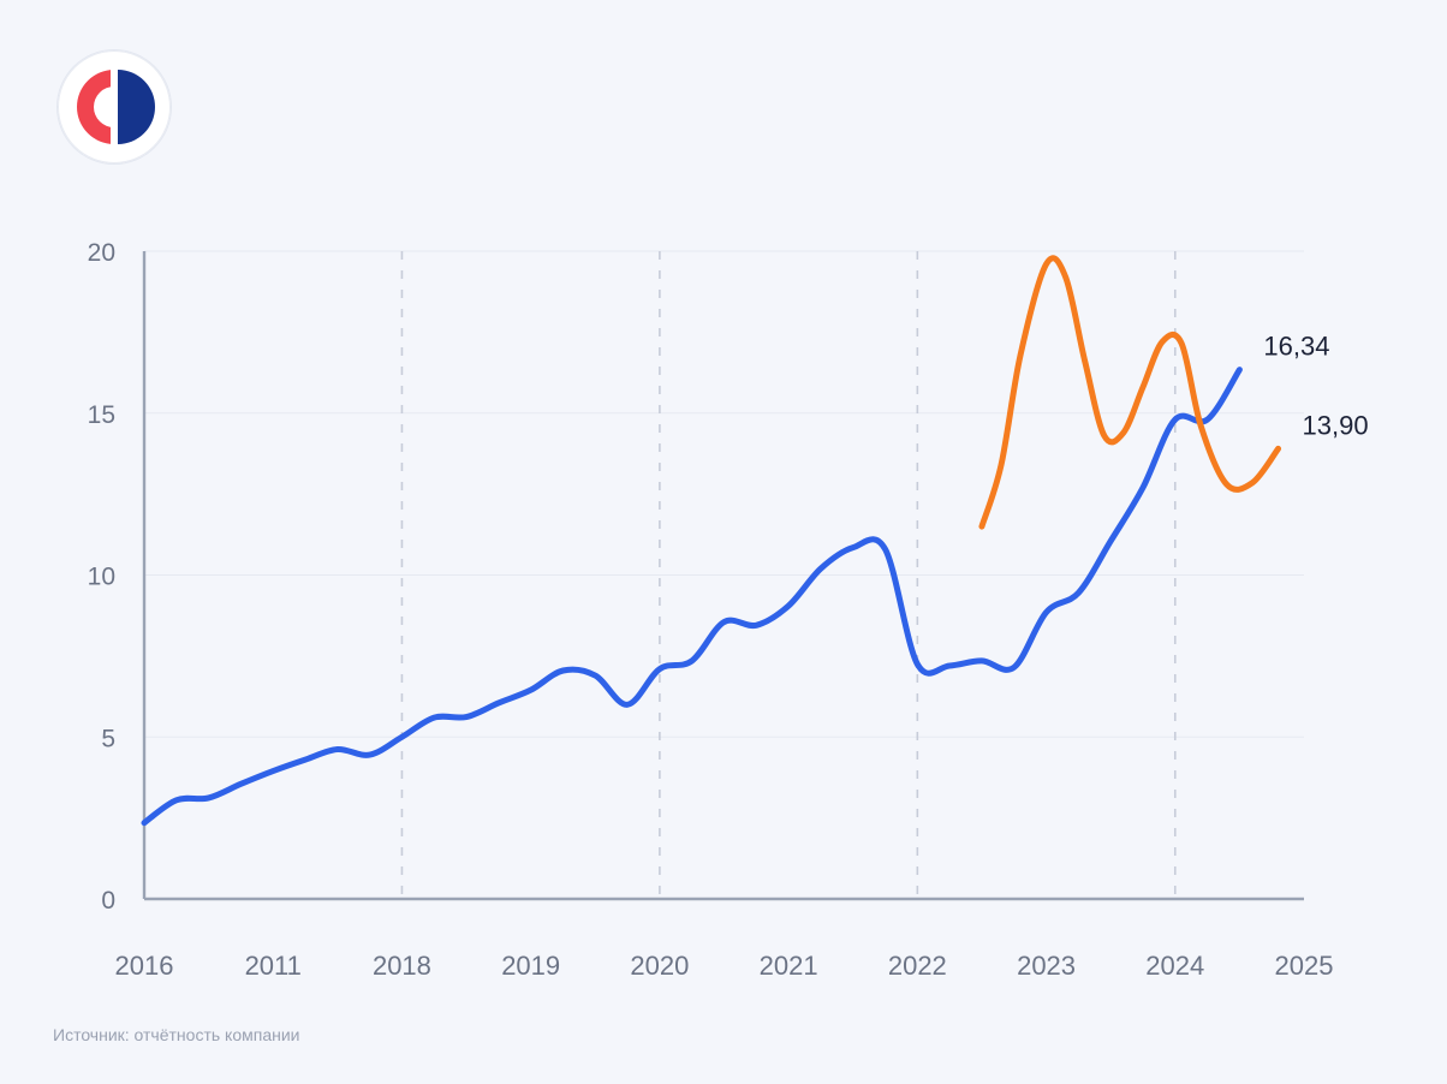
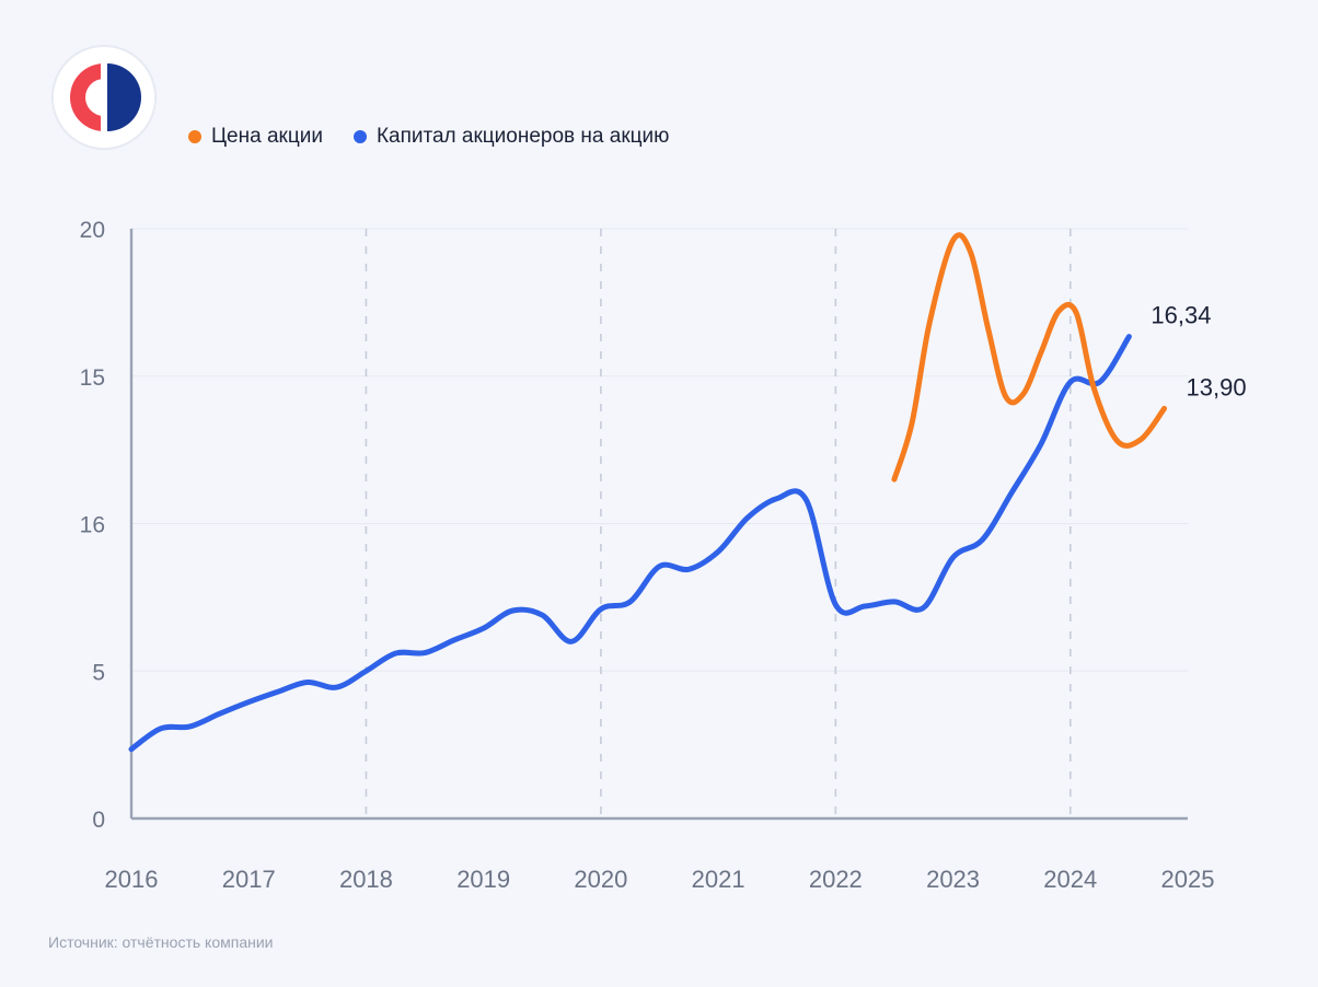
+ Цена акции
+ Капитал акционеров на акцию
  0
  5
- 10
+ 16
  15
  20
  2016
- 2011
+ 2017
  2018
  2019
  2020
  2021
  2022
  2023
  2024
  2025
  16,34
  13,90
  Источник: отчётность компании
